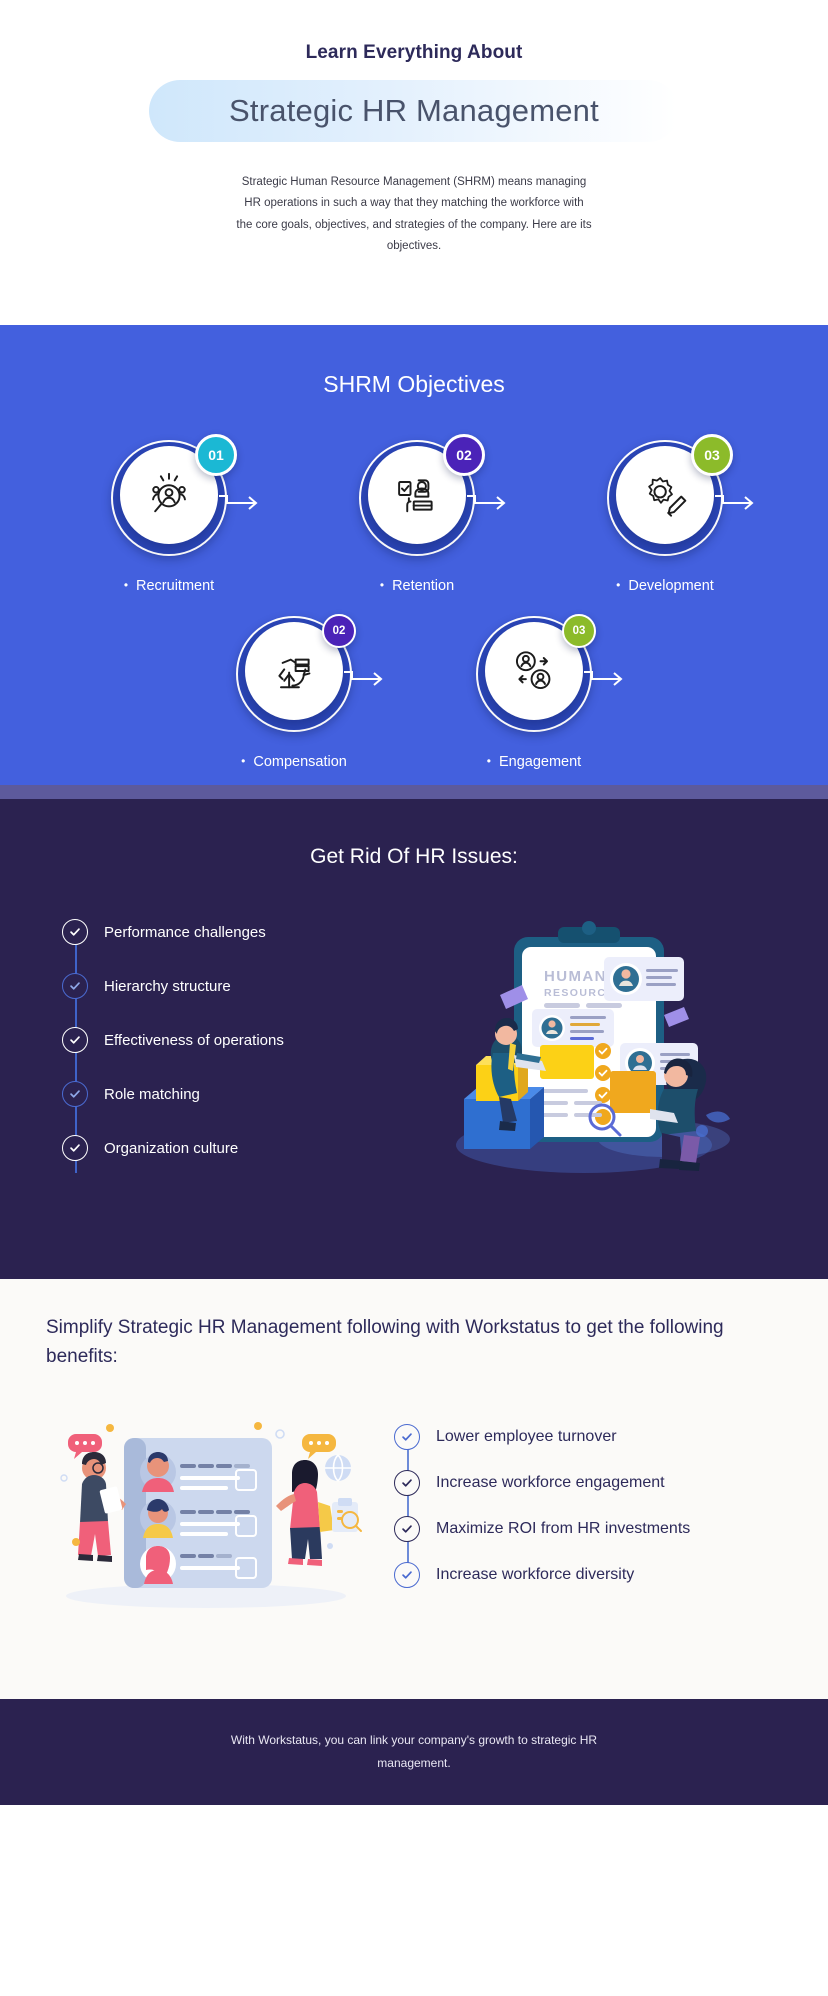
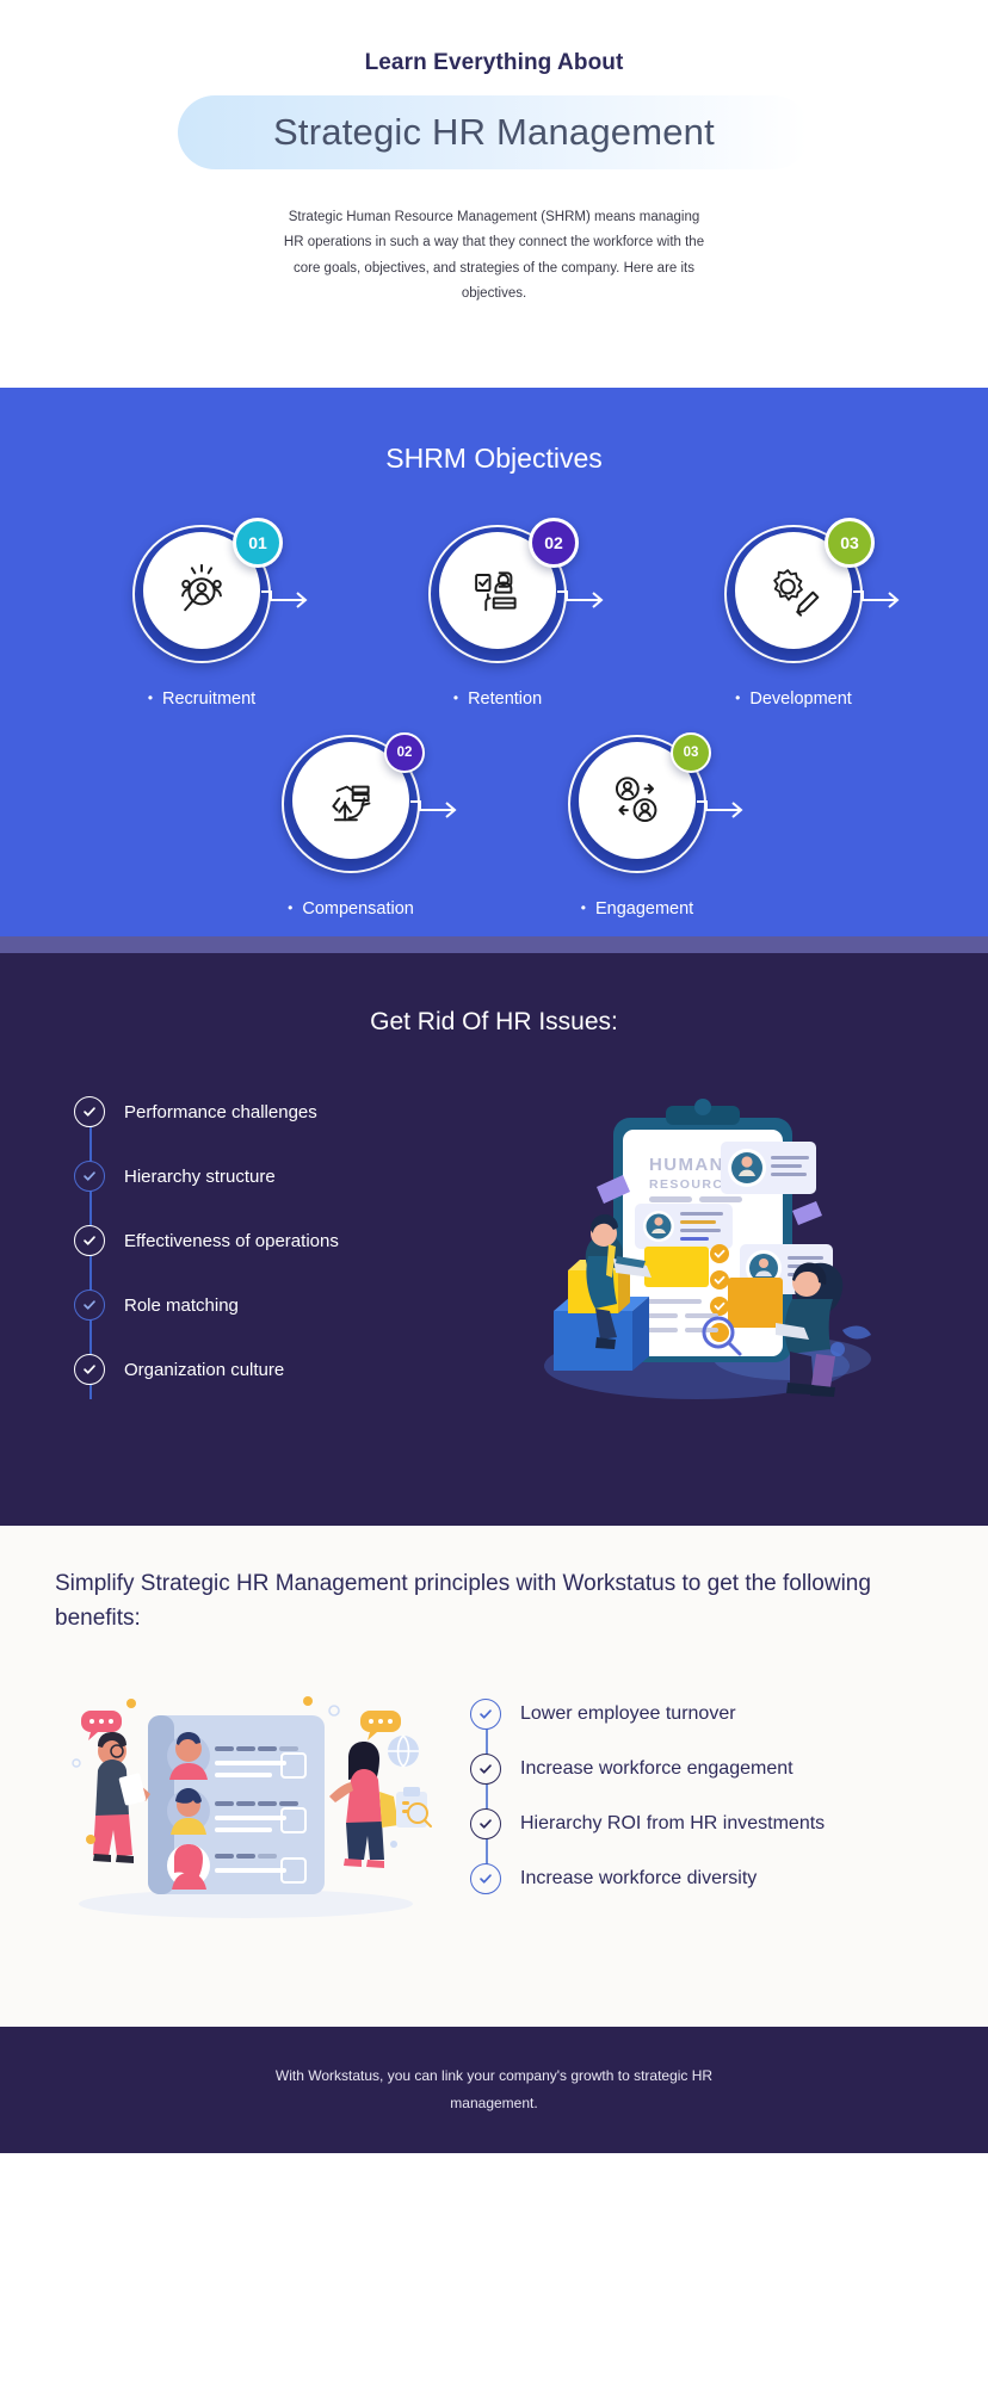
  Learn Everything About
  Strategic HR Management
- Strategic Human Resource Management (SHRM) means managing HR operations in such a way that they matching the workforce with the core goals, objectives, and strategies of the company. Here are its objectives.
+ Strategic Human Resource Management (SHRM) means managing HR operations in such a way that they connect the workforce with the core goals, objectives, and strategies of the company. Here are its objectives.
  SHRM Objectives
  01
  • Recruitment
  02
  • Retention
  03
  • Development
  02
  • Compensation
  03
  • Engagement
  Get Rid Of HR Issues:
  Performance challenges
  Hierarchy structure
  Effectiveness of operations
  Role matching
  Organization culture
  HUMAN
  RESOURC
- Simplify Strategic HR Management following with Workstatus to get the following benefits:
+ Simplify Strategic HR Management principles with Workstatus to get the following benefits:
  Lower employee turnover
  Increase workforce engagement
- Maximize ROI from HR investments
+ Hierarchy ROI from HR investments
  Increase workforce diversity
  With Workstatus, you can link your company's growth to strategic HR management.
